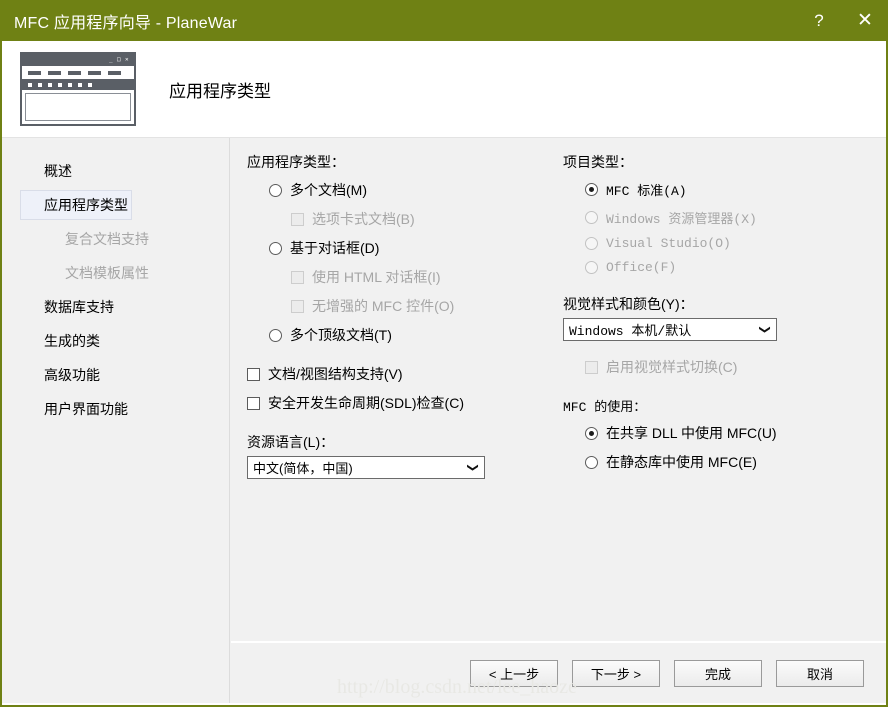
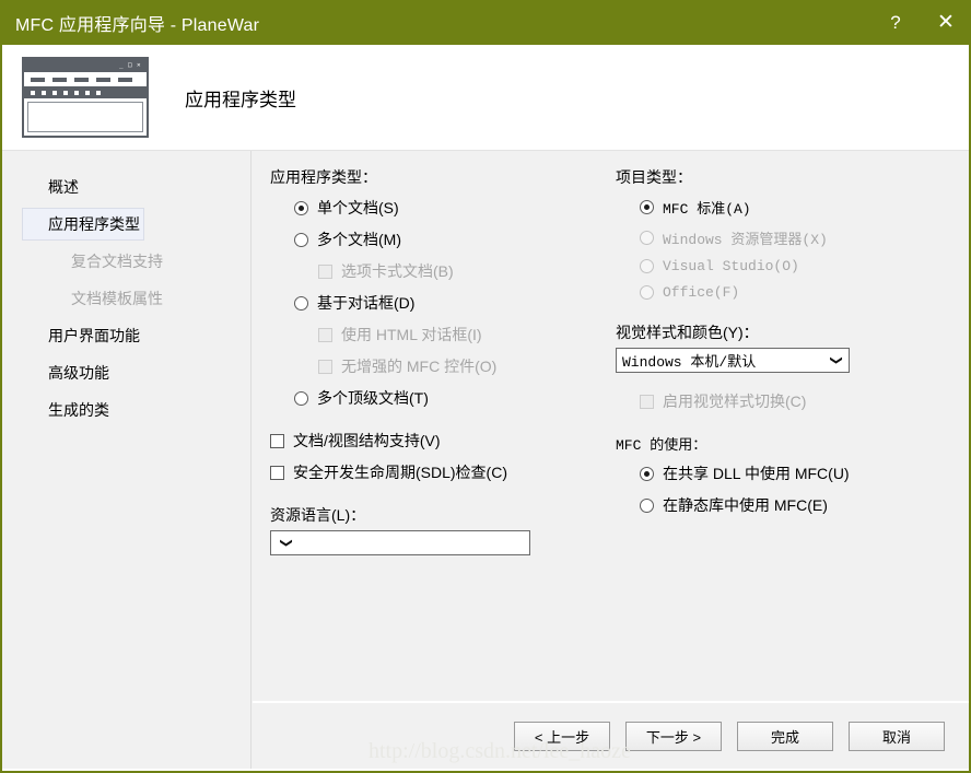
  MFC 应用程序向导 - PlaneWar
  ?
  ✕
  应用程序类型
  概述
  应用程序类型
  复合文档支持
  文档模板属性
- 数据库支持
- 生成的类
+ 用户界面功能
  高级功能
- 用户界面功能
+ 生成的类
  应用程序类型：
+ 单个文档(S)
  多个文档(M)
  选项卡式文档(B)
  基于对话框(D)
  使用 HTML 对话框(I)
  无增强的 MFC 控件(O)
  多个顶级文档(T)
  文档/视图结构支持(V)
  安全开发生命周期(SDL)检查(C)
  资源语言(L)：
- 中文(简体，中国)
  项目类型：
  MFC 标准(A)
  Windows 资源管理器(X)
  Visual Studio(O)
  Office(F)
  视觉样式和颜色(Y)：
  Windows 本机/默认
  启用视觉样式切换(C)
  MFC 的使用：
  在共享 DLL 中使用 MFC(U)
  在静态库中使用 MFC(E)
  < 上一步
  下一步 >
  完成
  取消
  http://blog.csdn.net/lee_haoze
